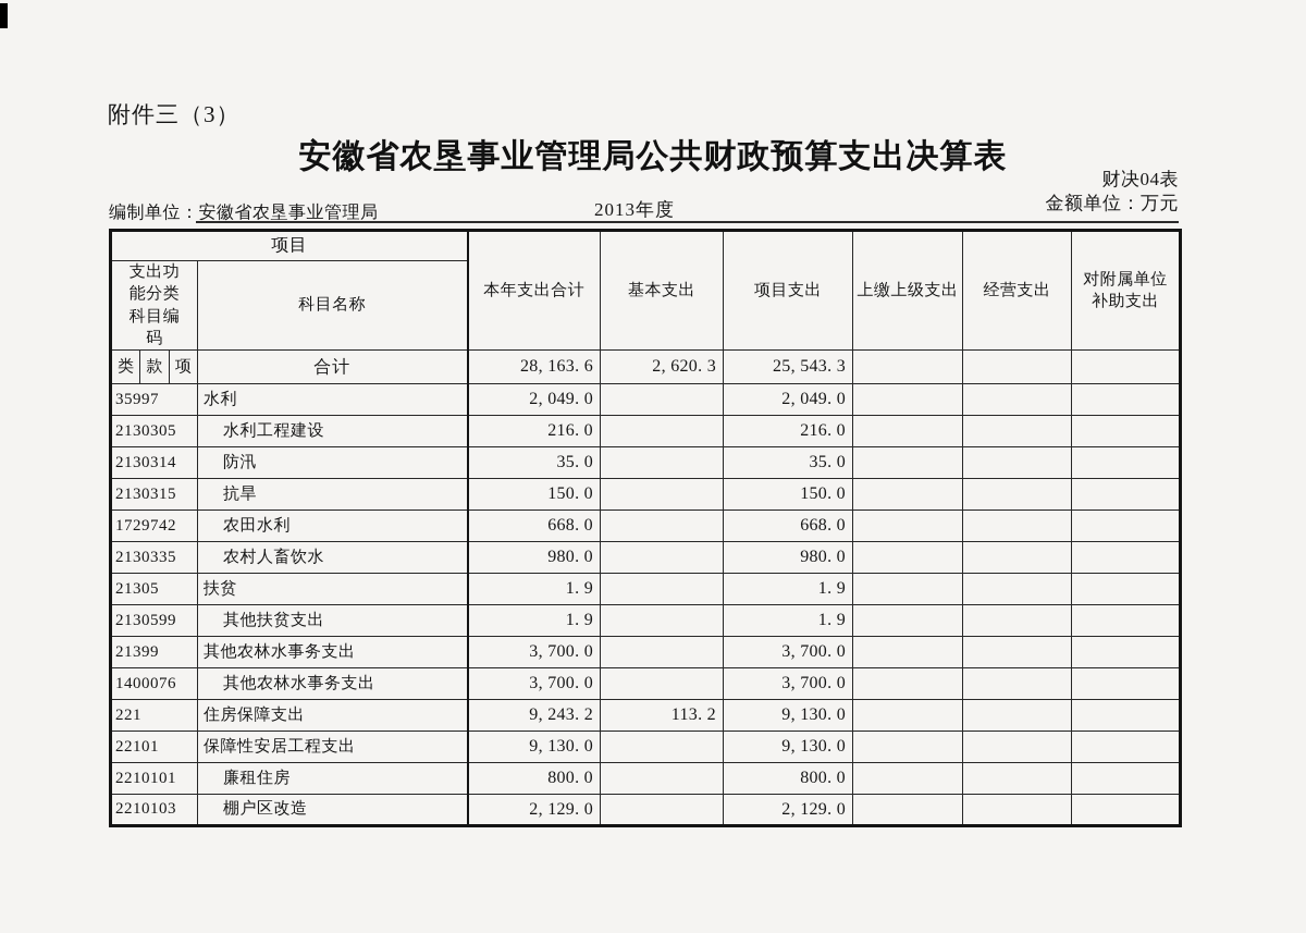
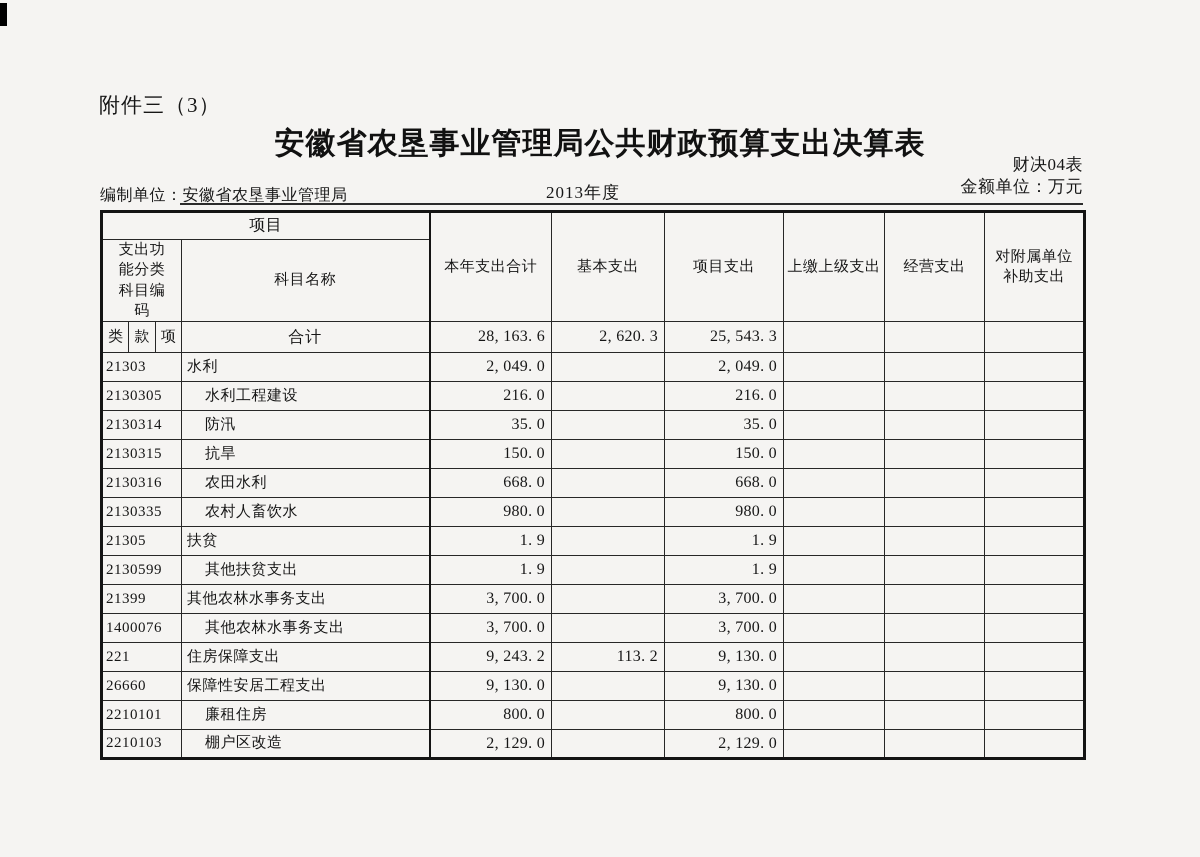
  附件三（3）
  安徽省农垦事业管理局公共财政预算支出决算表
  财决04表
  金额单位：万元
  编制单位：安徽省农垦事业管理局
  2013年度
  项目	本年支出合计	基本支出	项目支出	上缴上级支出	经营支出	对附属单位补助支出
  支出功能分类科目编码	科目名称
  类 款 项	合计	28, 163. 6	2, 620. 3	25, 543. 3
- 35997	水利	2, 049. 0		2, 049. 0
+ 21303	水利	2, 049. 0		2, 049. 0
  2130305	水利工程建设	216. 0		216. 0
  2130314	防汛	35. 0		35. 0
  2130315	抗旱	150. 0		150. 0
- 1729742	农田水利	668. 0		668. 0
+ 2130316	农田水利	668. 0		668. 0
  2130335	农村人畜饮水	980. 0		980. 0
  21305	扶贫	1. 9		1. 9
  2130599	其他扶贫支出	1. 9		1. 9
  21399	其他农林水事务支出	3, 700. 0		3, 700. 0
  1400076	其他农林水事务支出	3, 700. 0		3, 700. 0
  221	住房保障支出	9, 243. 2	113. 2	9, 130. 0
- 22101	保障性安居工程支出	9, 130. 0		9, 130. 0
+ 26660	保障性安居工程支出	9, 130. 0		9, 130. 0
  2210101	廉租住房	800. 0		800. 0
  2210103	棚户区改造	2, 129. 0		2, 129. 0
